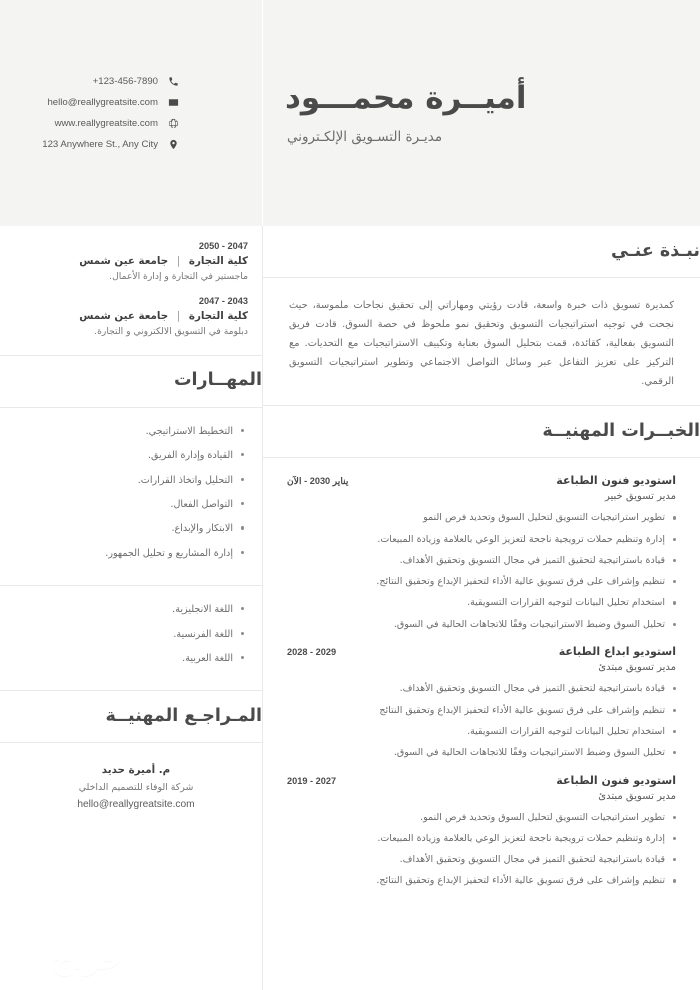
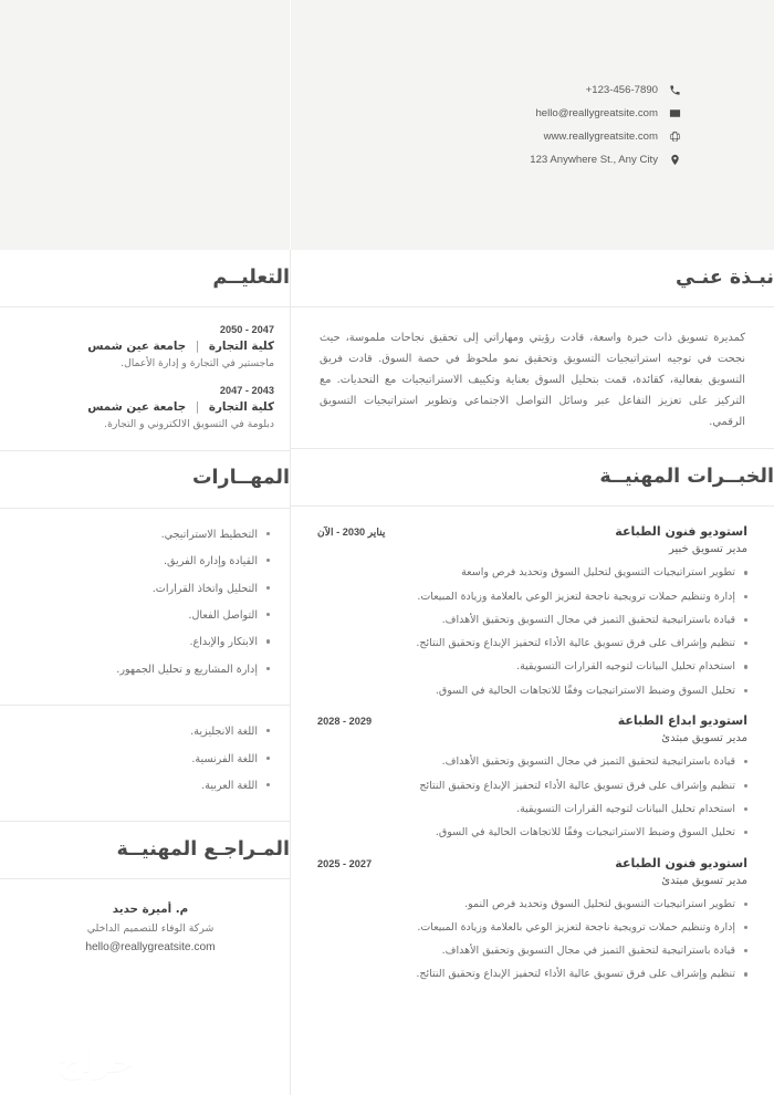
- أميــرة محمـــود
- مديـرة التسـويق الإلكـتروني
  +123-456-7890
  hello@reallygreatsite.com
  www.reallygreatsite.com
  123 Anywhere St., Any City
  نبـذة عنـي
  كمديرة تسويق ذات خبرة واسعة، قادت رؤيتي ومهاراتي إلى تحقيق نجاحات ملموسة، حيث نجحت في توجيه استراتيجيات التسويق وتحقيق نمو ملحوظ في حصة السوق. قادت فريق التسويق بفعالية، كقائدة، قمت بتحليل السوق بعناية وتكييف الاستراتيجيات مع التحديات. مع التركيز على تعزيز التفاعل عبر وسائل التواصل الاجتماعي وتطوير استراتيجيات التسويق الرقمي.
  الخبــرات المهنيــة
  استوديو فنون الطباعة
  يناير 2030 - الآن
  مدير تسويق خبير
- تطوير استراتيجيات التسويق لتحليل السوق وتحديد فرص النمو
+ تطوير استراتيجيات التسويق لتحليل السوق وتحديد فرص واسعة
  إدارة وتنظيم حملات ترويجية ناجحة لتعزيز الوعي بالعلامة وزيادة المبيعات.
  قيادة باستراتيجية لتحقيق التميز في مجال التسويق وتحقيق الأهداف.
  تنظيم وإشراف على فرق تسويق عالية الأداء لتحفيز الإبداع وتحقيق النتائج.
  استخدام تحليل البيانات لتوجيه القرارات التسويقية.
  تحليل السوق وضبط الاستراتيجيات وفقًا للاتجاهات الحالية في السوق.
  استوديو ابداع الطباعة
  2029 - 2028
  مدير تسويق مبتدئ
  قيادة باستراتيجية لتحقيق التميز في مجال التسويق وتحقيق الأهداف.
  تنظيم وإشراف على فرق تسويق عالية الأداء لتحفيز الإبداع وتحقيق النتائج
  استخدام تحليل البيانات لتوجيه القرارات التسويقية.
  تحليل السوق وضبط الاستراتيجيات وفقًا للاتجاهات الحالية في السوق.
  استوديو فنون الطباعة
- 2027 - 2019
+ 2027 - 2025
  مدير تسويق مبتدئ
  تطوير استراتيجيات التسويق لتحليل السوق وتحديد فرص النمو.
  إدارة وتنظيم حملات ترويجية ناجحة لتعزيز الوعي بالعلامة وزيادة المبيعات.
  قيادة باستراتيجية لتحقيق التميز في مجال التسويق وتحقيق الأهداف.
  تنظيم وإشراف على فرق تسويق عالية الأداء لتحفيز الإبداع وتحقيق النتائج.
+ التعليــم
  2047 - 2050
  كلية التجارة | جامعة عين شمس
  ماجستير في التجارة و إدارة الأعمال.
  2043 - 2047
  كلية التجارة | جامعة عين شمس
  دبلومة في التسويق الالكتروني و التجارة.
  المهــارات
  التخطيط الاستراتيجي.
  القيادة وإدارة الفريق.
  التحليل واتخاذ القرارات.
  التواصل الفعال.
  الابتكار والإبداع.
  إدارة المشاريع و تحليل الجمهور.
  اللغة الانجليزية.
  اللغة الفرنسية.
  اللغة العربية.
  المـراجـع المهنيــة
  م. أميرة حديد
  شركة الوفاء للتصميم الداخلي
  hello@reallygreatsite.com
